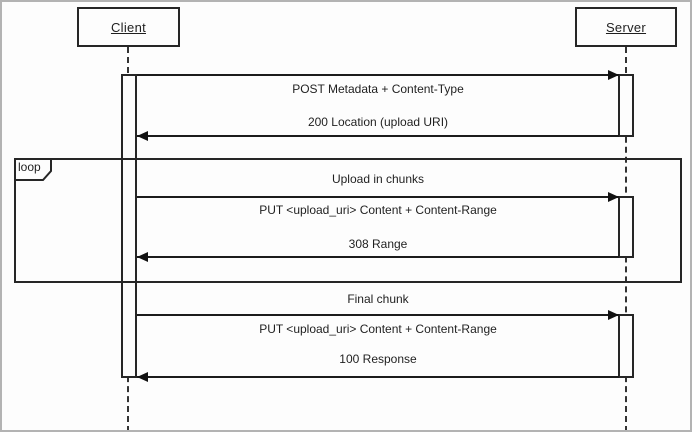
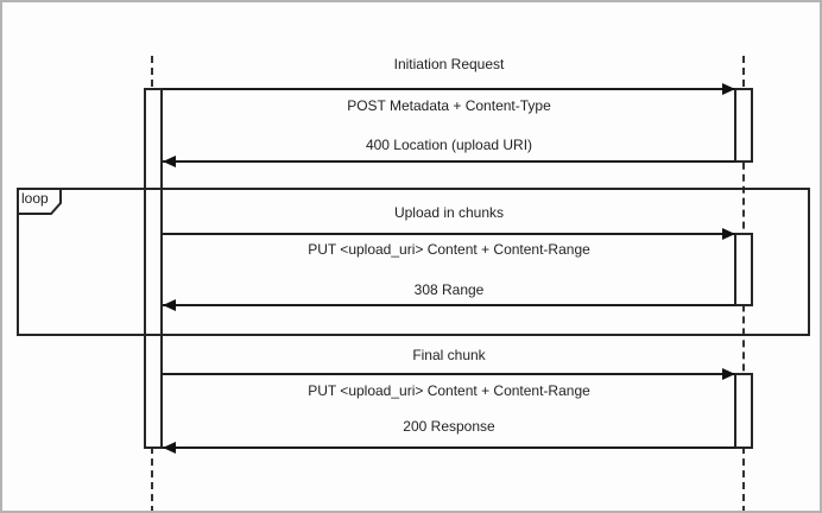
- Client
- Server
  loop
+ Initiation Request
  POST Metadata + Content-Type
- 200 Location (upload URI)
+ 400 Location (upload URI)
  Upload in chunks
  PUT <upload_uri> Content + Content-Range
  308 Range
  Final chunk
  PUT <upload_uri> Content + Content-Range
- 100 Response
+ 200 Response
